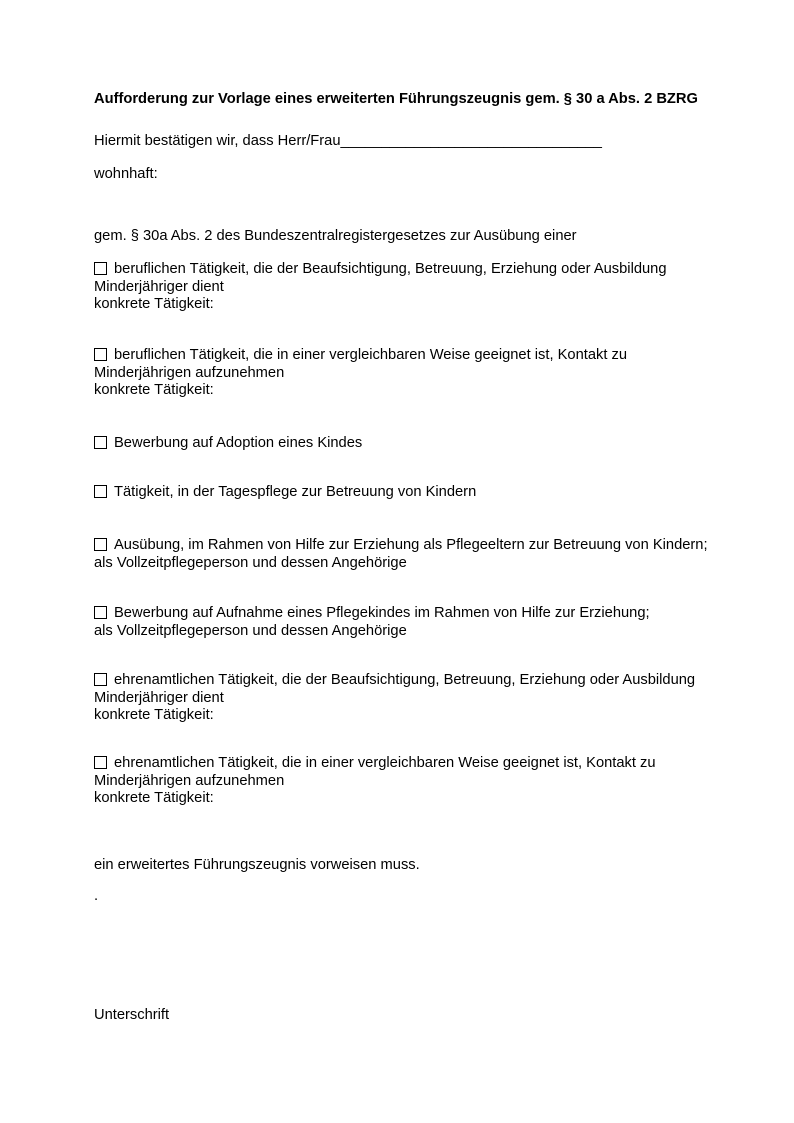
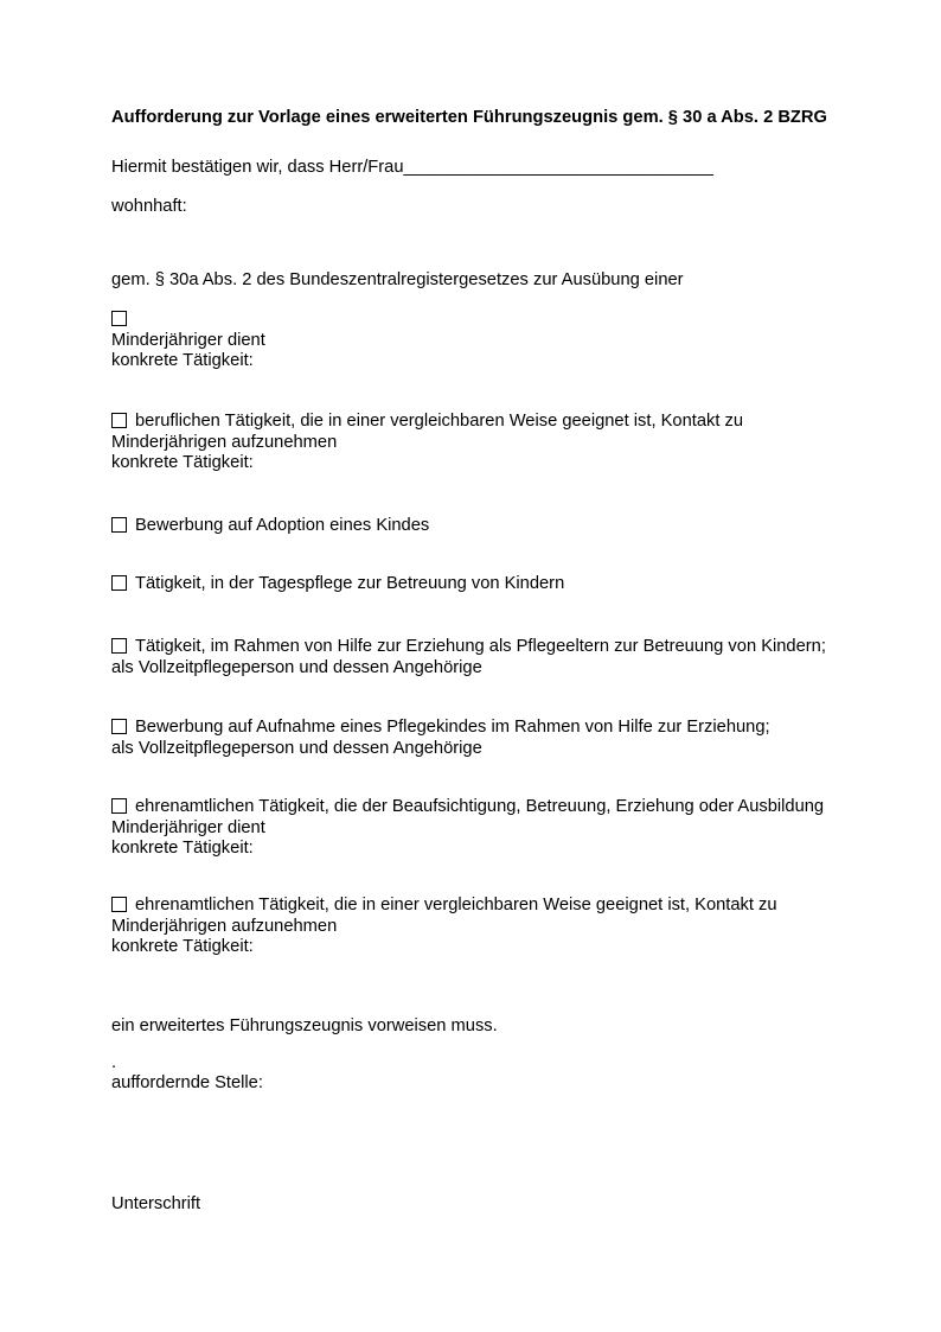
  Aufforderung zur Vorlage eines erweiterten Führungszeugnis gem. § 30 a Abs. 2 BZRG
  Hiermit bestätigen wir, dass Herr/Frau________________________________
  wohnhaft:
  gem. § 30a Abs. 2 des Bundeszentralregistergesetzes zur Ausübung einer
- beruflichen Tätigkeit, die der Beaufsichtigung, Betreuung, Erziehung oder Ausbildung
  Minderjähriger dient
  konkrete Tätigkeit:
  beruflichen Tätigkeit, die in einer vergleichbaren Weise geeignet ist, Kontakt zu
  Minderjährigen aufzunehmen
  konkrete Tätigkeit:
  Bewerbung auf Adoption eines Kindes
  Tätigkeit, in der Tagespflege zur Betreuung von Kindern
- Ausübung, im Rahmen von Hilfe zur Erziehung als Pflegeeltern zur Betreuung von Kindern;
+ Tätigkeit, im Rahmen von Hilfe zur Erziehung als Pflegeeltern zur Betreuung von Kindern;
  als Vollzeitpflegeperson und dessen Angehörige
  Bewerbung auf Aufnahme eines Pflegekindes im Rahmen von Hilfe zur Erziehung;
  als Vollzeitpflegeperson und dessen Angehörige
  ehrenamtlichen Tätigkeit, die der Beaufsichtigung, Betreuung, Erziehung oder Ausbildung
  Minderjähriger dient
  konkrete Tätigkeit:
  ehrenamtlichen Tätigkeit, die in einer vergleichbaren Weise geeignet ist, Kontakt zu
  Minderjährigen aufzunehmen
  konkrete Tätigkeit:
  ein erweitertes Führungszeugnis vorweisen muss.
  .
+ auffordernde Stelle:
  Unterschrift
